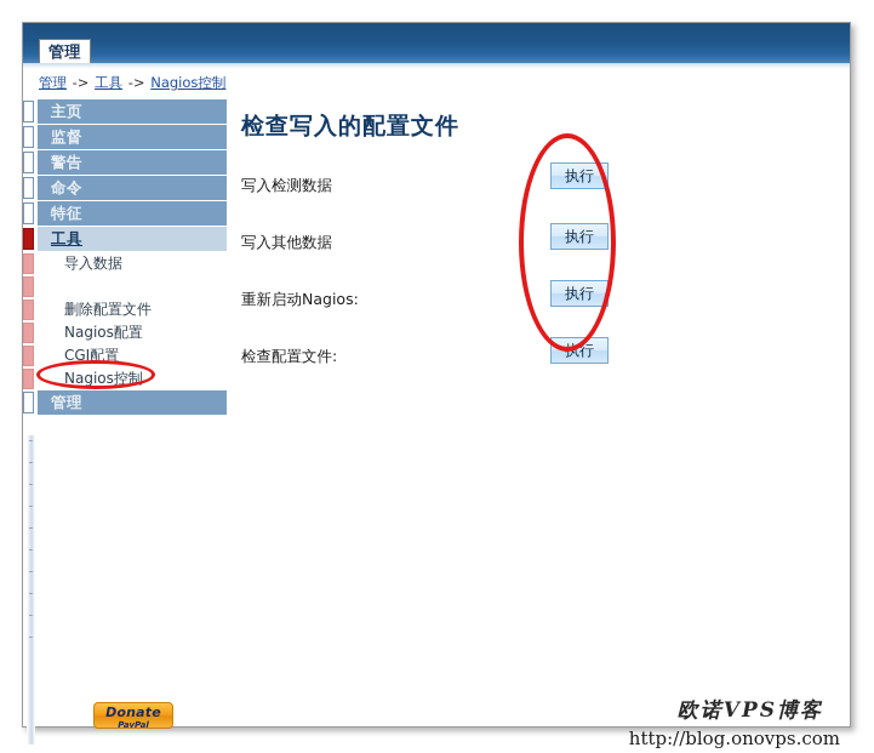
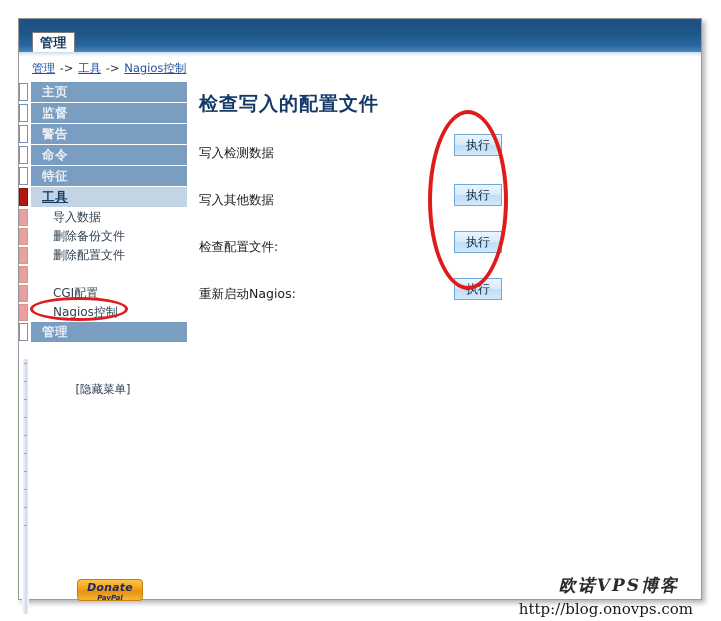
  管理
  管理 -> 工具 -> Nagios控制
  主页
  监督
  警告
  命令
  特征
  工具
  导入数据
+ 删除备份文件
  删除配置文件
- Nagios配置
  CGI配置
  Nagios控制
  管理
+ [隐藏菜单]
  检查写入的配置文件
  写入检测数据
  执行
  写入其他数据
  执行
- 重新启动Nagios:
+ 检查配置文件:
  执行
- 检查配置文件:
+ 重新启动Nagios:
  执行
  Donate
  PayPal
  欧诺VPS博客
  http://blog.onovps.com
